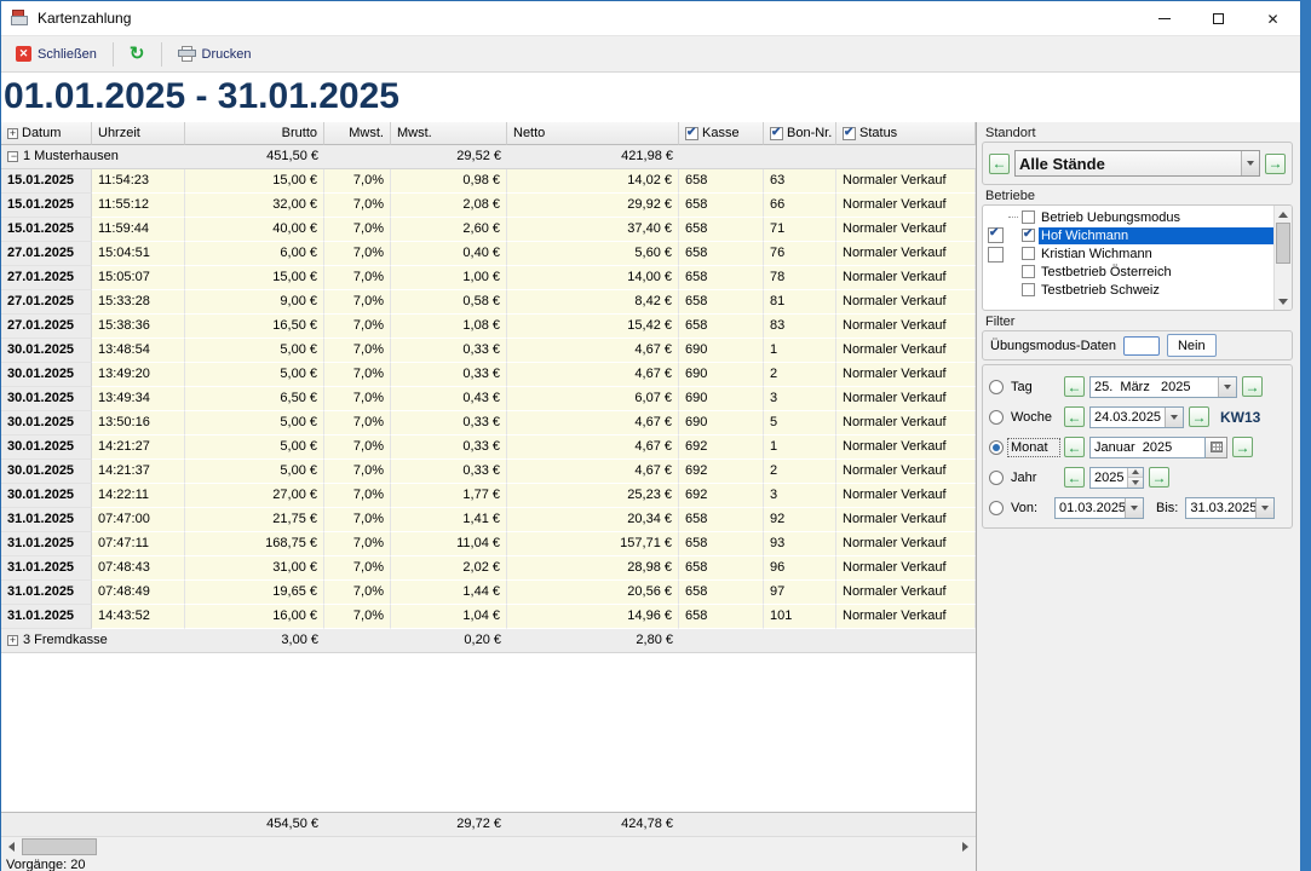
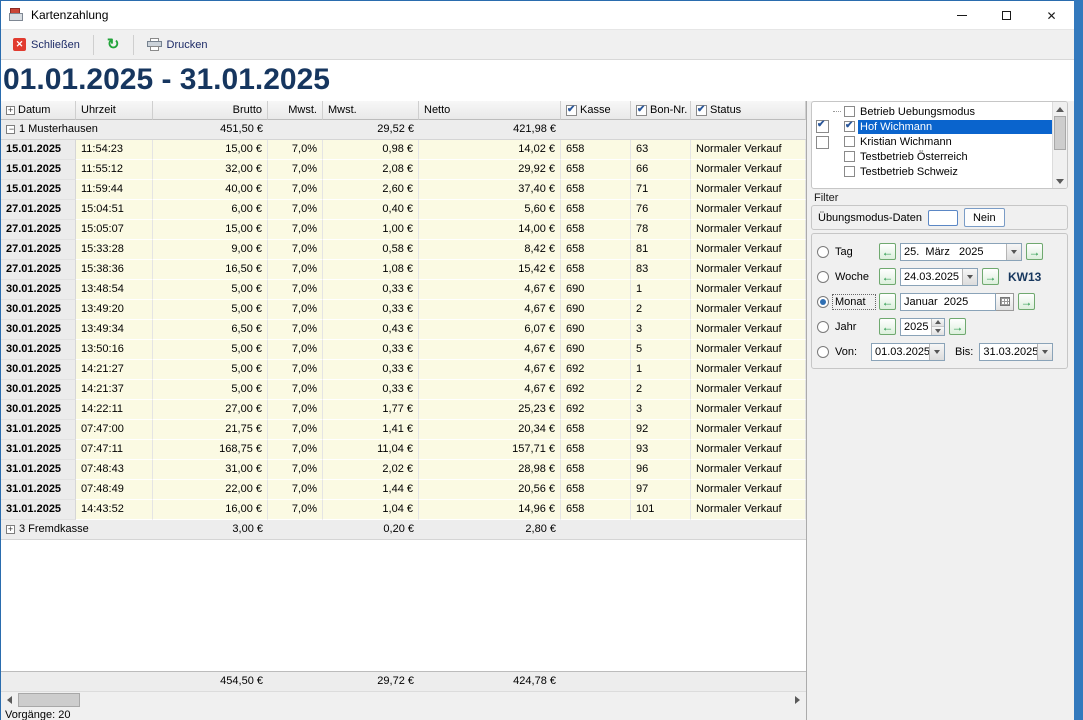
  Kartenzahlung
  Schließen
  Drucken
  01.01.2025 - 31.01.2025
  Datum
  Uhrzeit
  Brutto
  Mwst.
  Mwst.
  Netto
  Kasse
  Bon-Nr.
  Status
  1 Musterhausen
  451,50 €
  29,52 €
  421,98 €
  15.01.2025
  11:54:23
  15,00 €
  7,0%
  0,98 €
  14,02 €
  658
  63
  Normaler Verkauf
  15.01.2025
  11:55:12
  32,00 €
  7,0%
  2,08 €
  29,92 €
  658
  66
  Normaler Verkauf
  15.01.2025
  11:59:44
  40,00 €
  7,0%
  2,60 €
  37,40 €
  658
  71
  Normaler Verkauf
  27.01.2025
  15:04:51
  6,00 €
  7,0%
  0,40 €
  5,60 €
  658
  76
  Normaler Verkauf
  27.01.2025
  15:05:07
  15,00 €
  7,0%
  1,00 €
  14,00 €
  658
  78
  Normaler Verkauf
  27.01.2025
  15:33:28
  9,00 €
  7,0%
  0,58 €
  8,42 €
  658
  81
  Normaler Verkauf
  27.01.2025
  15:38:36
  16,50 €
  7,0%
  1,08 €
  15,42 €
  658
  83
  Normaler Verkauf
  30.01.2025
  13:48:54
  5,00 €
  7,0%
  0,33 €
  4,67 €
  690
  1
  Normaler Verkauf
  30.01.2025
  13:49:20
  5,00 €
  7,0%
  0,33 €
  4,67 €
  690
  2
  Normaler Verkauf
  30.01.2025
  13:49:34
  6,50 €
  7,0%
  0,43 €
  6,07 €
  690
  3
  Normaler Verkauf
  30.01.2025
  13:50:16
  5,00 €
  7,0%
  0,33 €
  4,67 €
  690
  5
  Normaler Verkauf
  30.01.2025
  14:21:27
  5,00 €
  7,0%
  0,33 €
  4,67 €
  692
  1
  Normaler Verkauf
  30.01.2025
  14:21:37
  5,00 €
  7,0%
  0,33 €
  4,67 €
  692
  2
  Normaler Verkauf
  30.01.2025
  14:22:11
  27,00 €
  7,0%
  1,77 €
  25,23 €
  692
  3
  Normaler Verkauf
  31.01.2025
  07:47:00
  21,75 €
  7,0%
  1,41 €
  20,34 €
  658
  92
  Normaler Verkauf
  31.01.2025
  07:47:11
  168,75 €
  7,0%
  11,04 €
  157,71 €
  658
  93
  Normaler Verkauf
  31.01.2025
  07:48:43
  31,00 €
  7,0%
  2,02 €
  28,98 €
  658
  96
  Normaler Verkauf
  31.01.2025
  07:48:49
- 19,65 €
+ 22,00 €
  7,0%
  1,44 €
  20,56 €
  658
  97
  Normaler Verkauf
  31.01.2025
  14:43:52
  16,00 €
  7,0%
  1,04 €
  14,96 €
  658
  101
  Normaler Verkauf
  3 Fremdkasse
  3,00 €
  0,20 €
  2,80 €
  454,50 €
  29,72 €
  424,78 €
  Vorgänge: 20
- Standort
- Alle Stände
- Betriebe
  Betrieb Uebungsmodus
  Hof Wichmann
  Kristian Wichmann
  Testbetrieb Österreich
  Testbetrieb Schweiz
  Filter
  Übungsmodus-Daten
  Nein
  Tag
  25. März 2025
  Woche
  24.03.2025
  KW13
  Monat
  Januar 2025
  Jahr
  2025
  Von:
  01.03.2025
  Bis:
  31.03.2025
